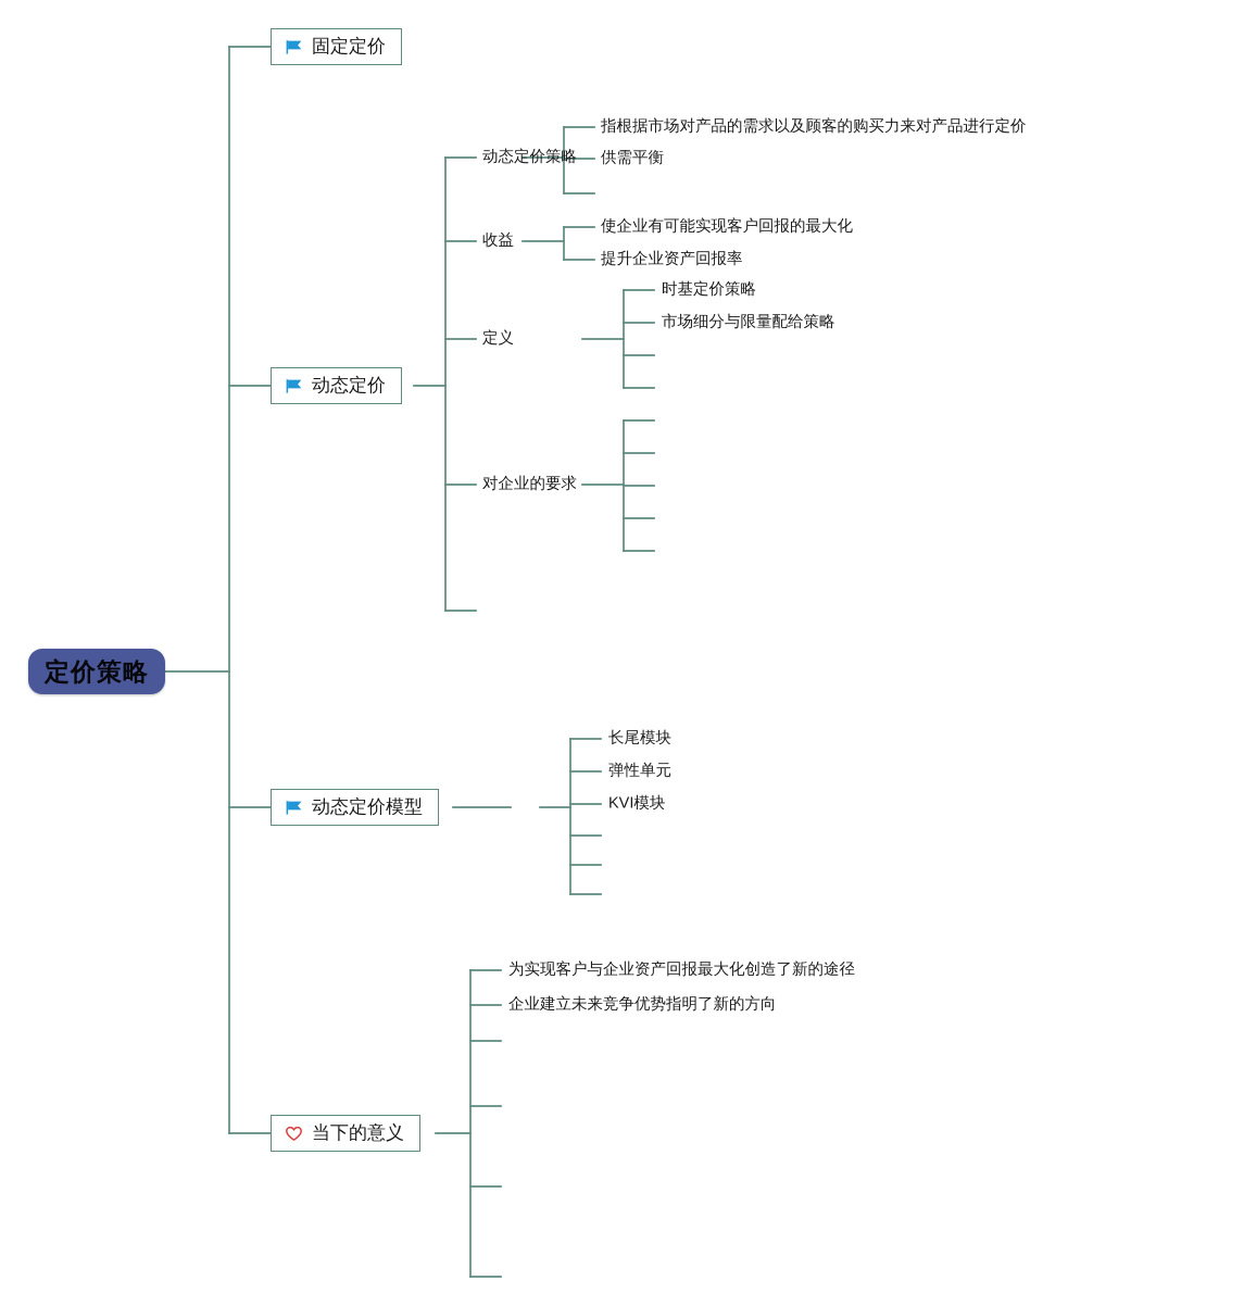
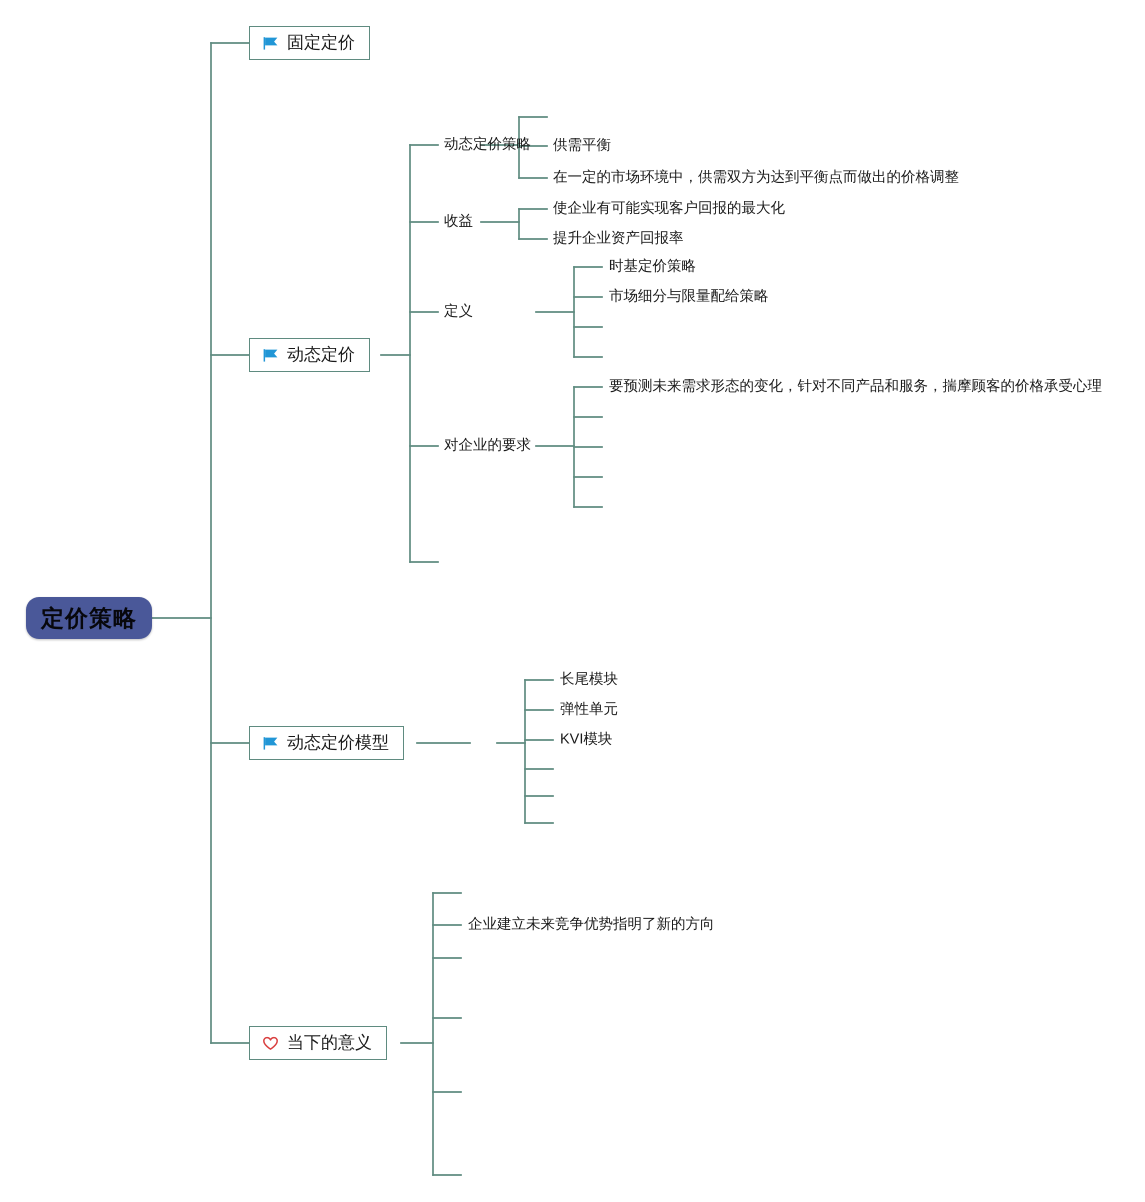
  定价策略
  固定定价
  动态定价
  动态定价模型
  当下的意义
  动态定价策略
  收益
  定义
  对企业的要求
- 指根据市场对产品的需求以及顾客的购买力来对产品进行定价
  供需平衡
+ 在一定的市场环境中，供需双方为达到平衡点而做出的价格调整
  使企业有可能实现客户回报的最大化
  提升企业资产回报率
  时基定价策略
  市场细分与限量配给策略
+ 要预测未来需求形态的变化，针对不同产品和服务，揣摩顾客的价格承受心理
  长尾模块
  弹性单元
  KVI模块
- 为实现客户与企业资产回报最大化创造了新的途径
  企业建立未来竞争优势指明了新的方向
